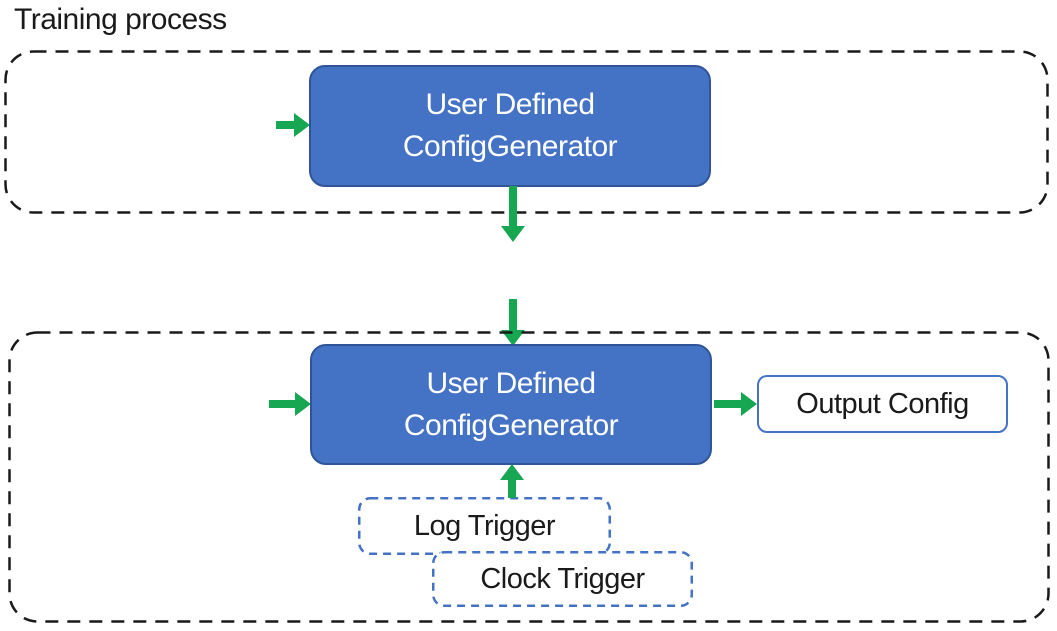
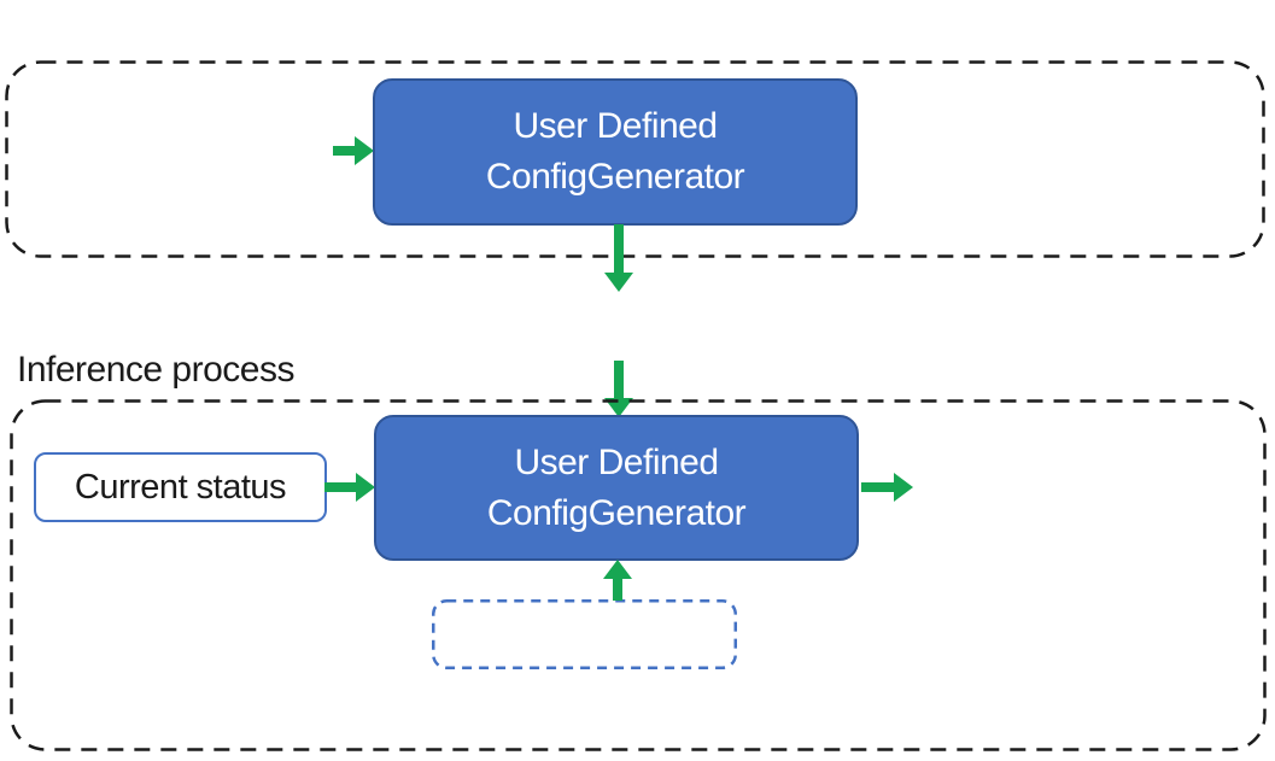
- Training process
  User Defined
  ConfigGenerator
+ Inference process
+ Current status
  User Defined
  ConfigGenerator
- Output Config
- Log Trigger
- Clock Trigger
